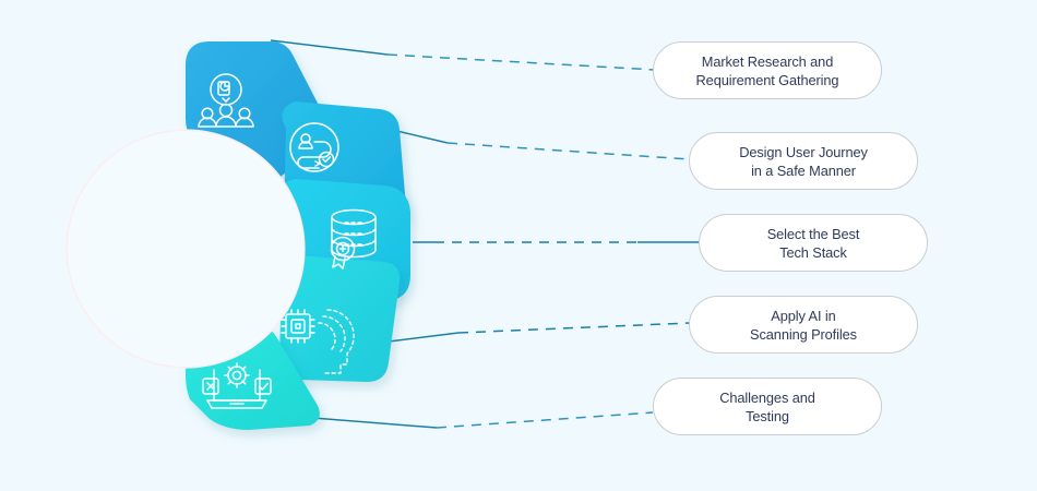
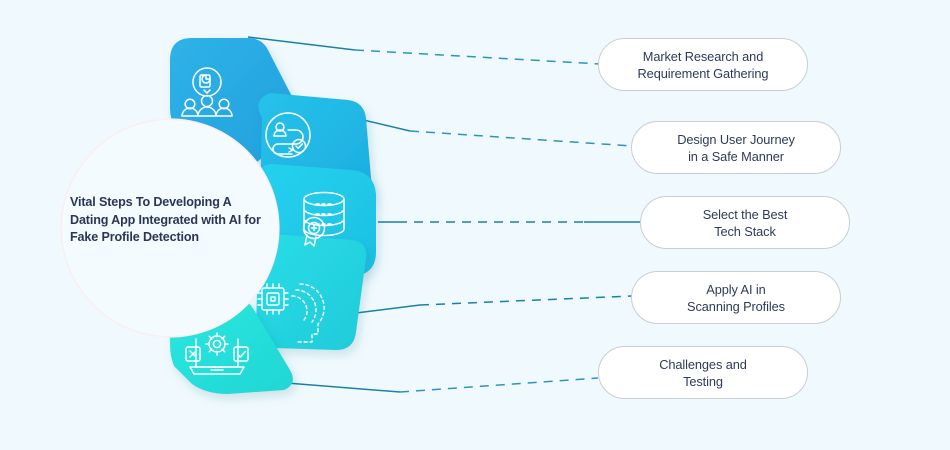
+ Vital Steps To Developing A Dating App Integrated with AI for Fake Profile Detection
  Market Research and
  Requirement Gathering
  Design User Journey
  in a Safe Manner
  Select the Best
  Tech Stack
  Apply AI in
  Scanning Profiles
  Challenges and
  Testing
